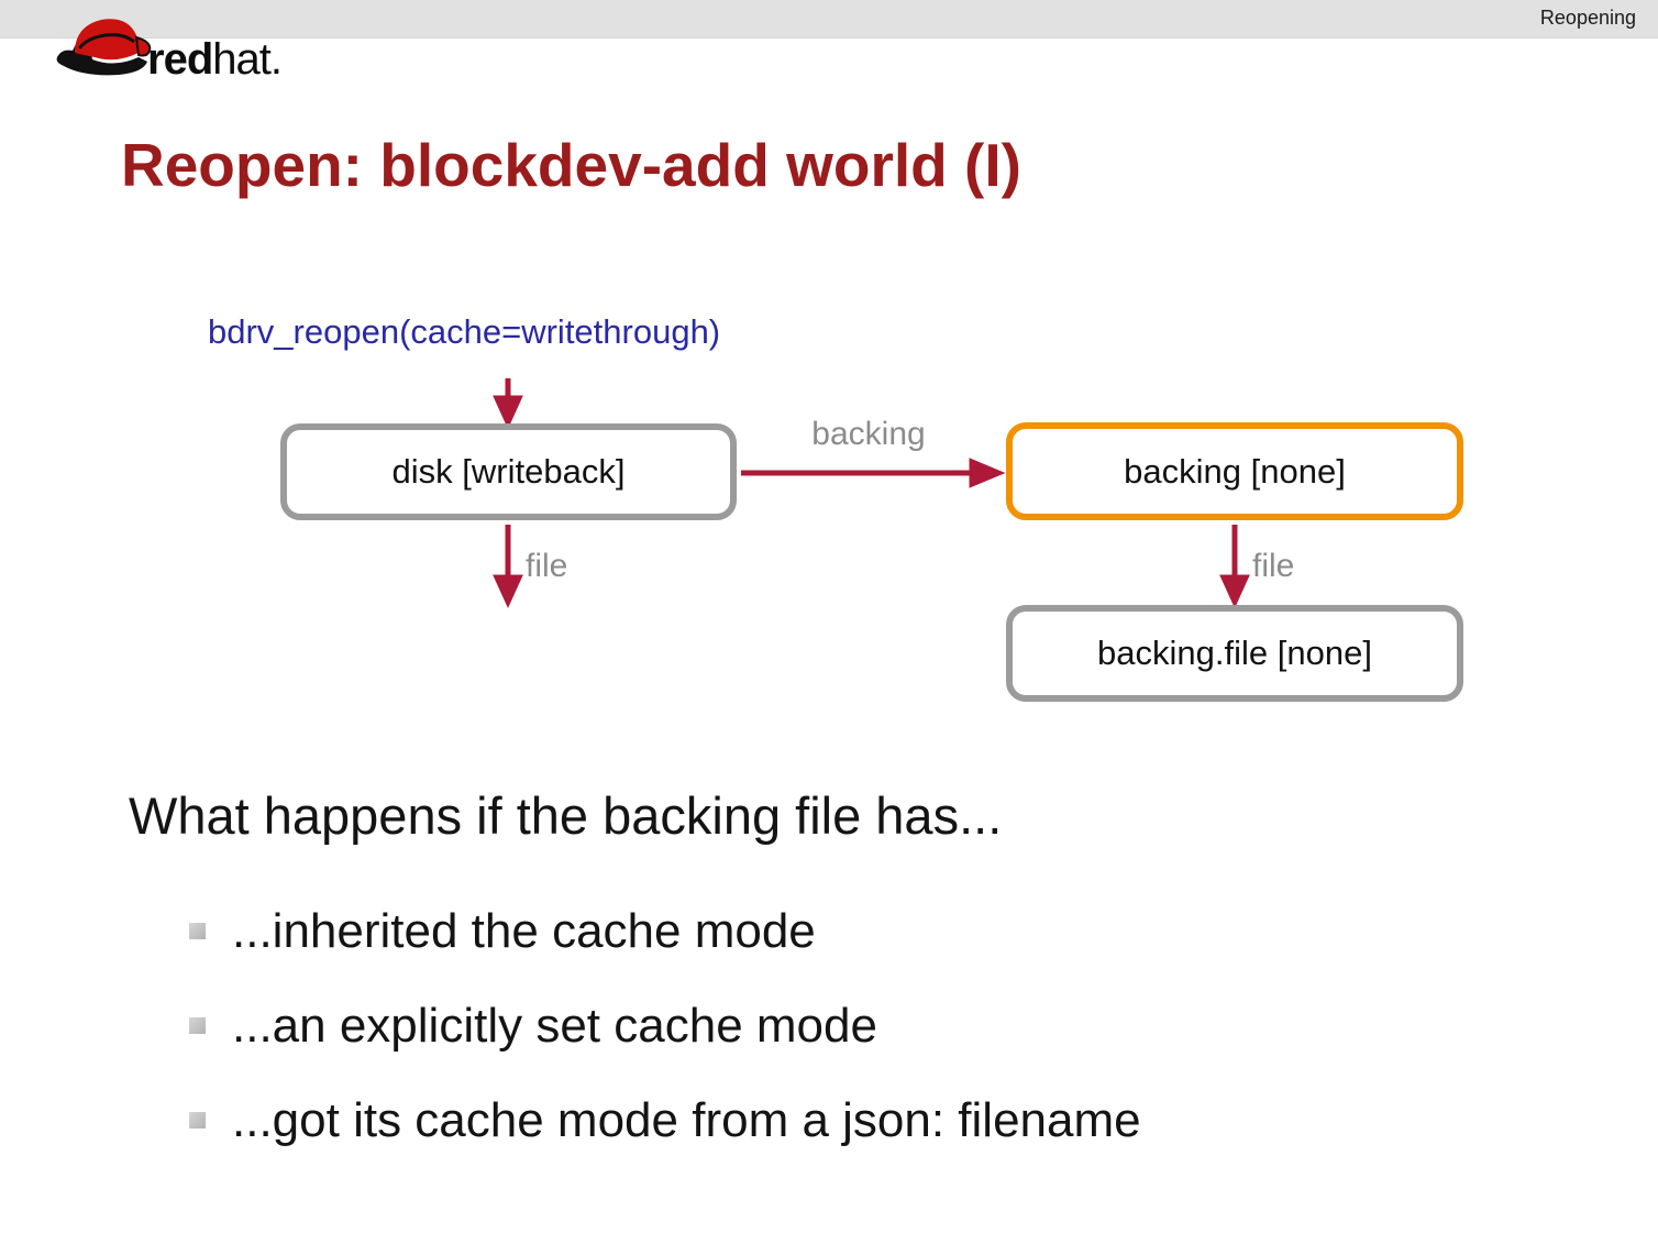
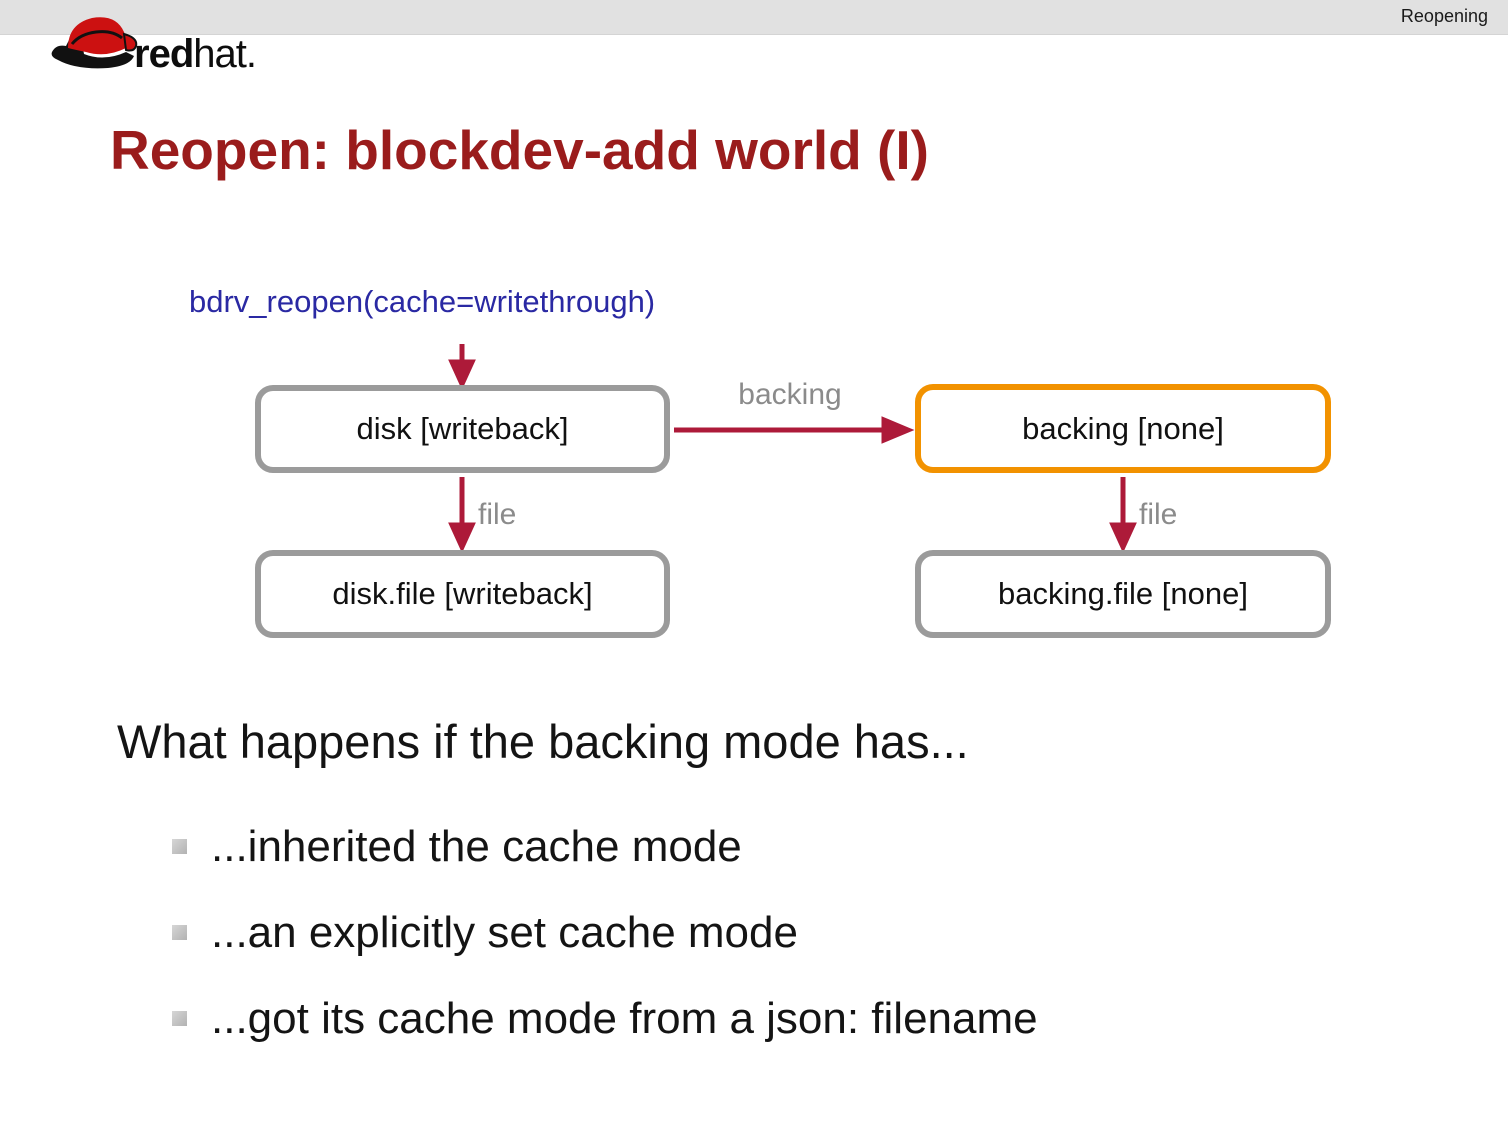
  Reopening
  redhat.
  Reopen: blockdev-add world (I)
  bdrv_reopen(cache=writethrough)
  disk [writeback]
  backing [none]
+ disk.file [writeback]
  backing.file [none]
  backing
  file
  file
- What happens if the backing file has...
+ What happens if the backing mode has...
  ...inherited the cache mode
  ...an explicitly set cache mode
  ...got its cache mode from a json: filename
